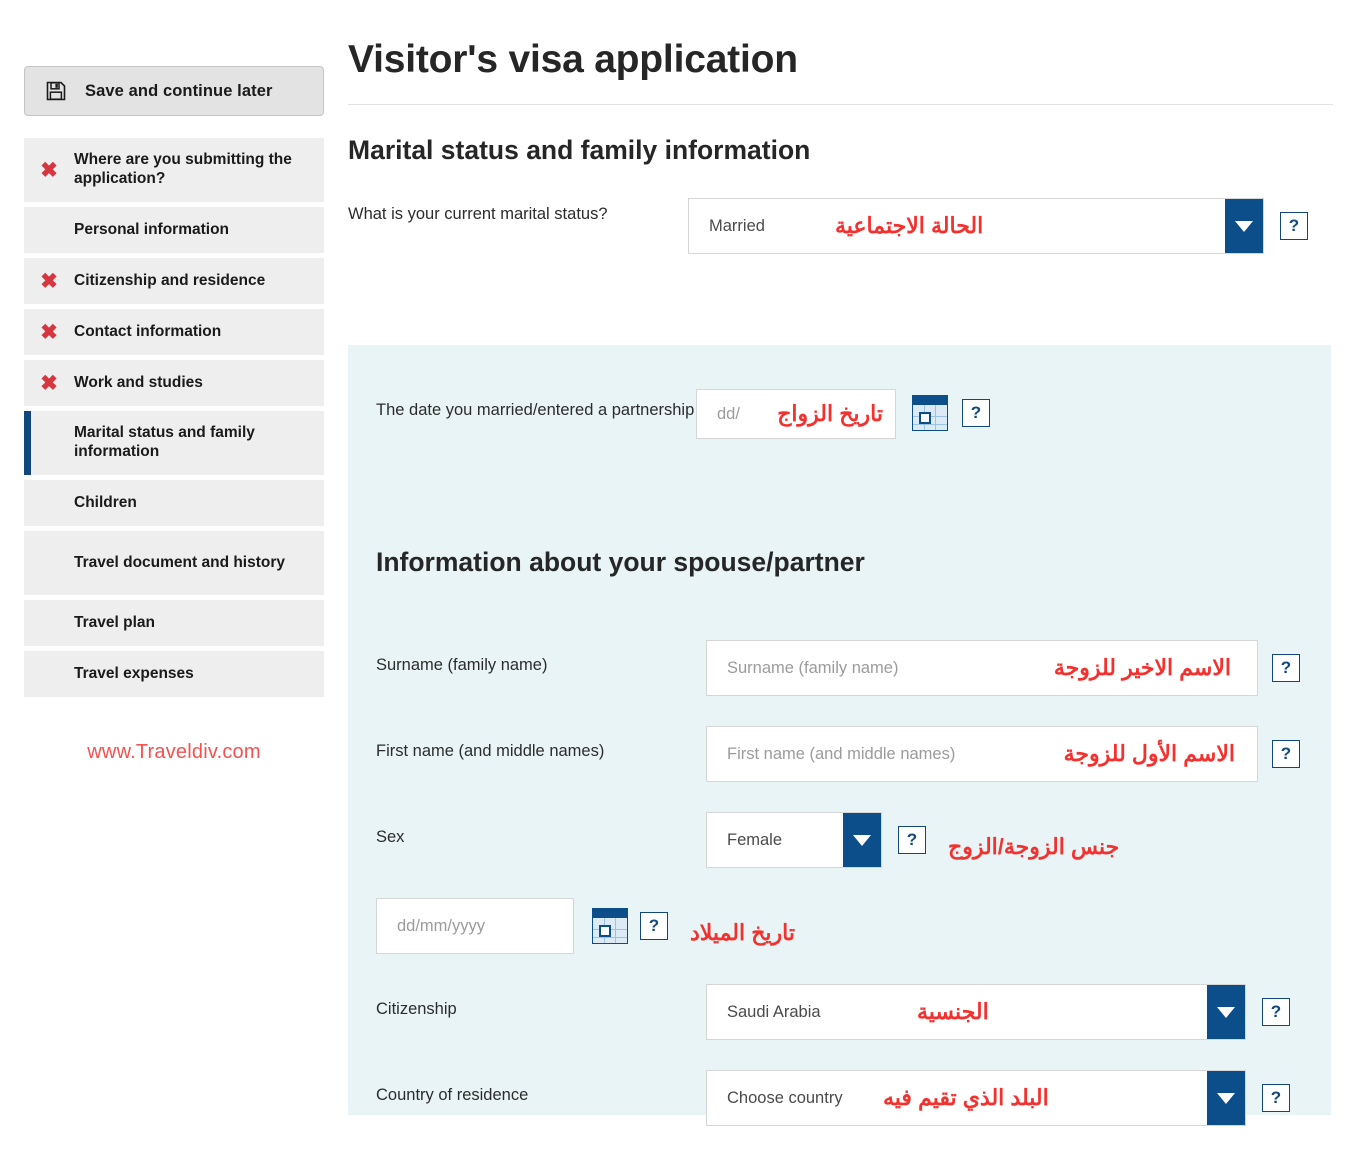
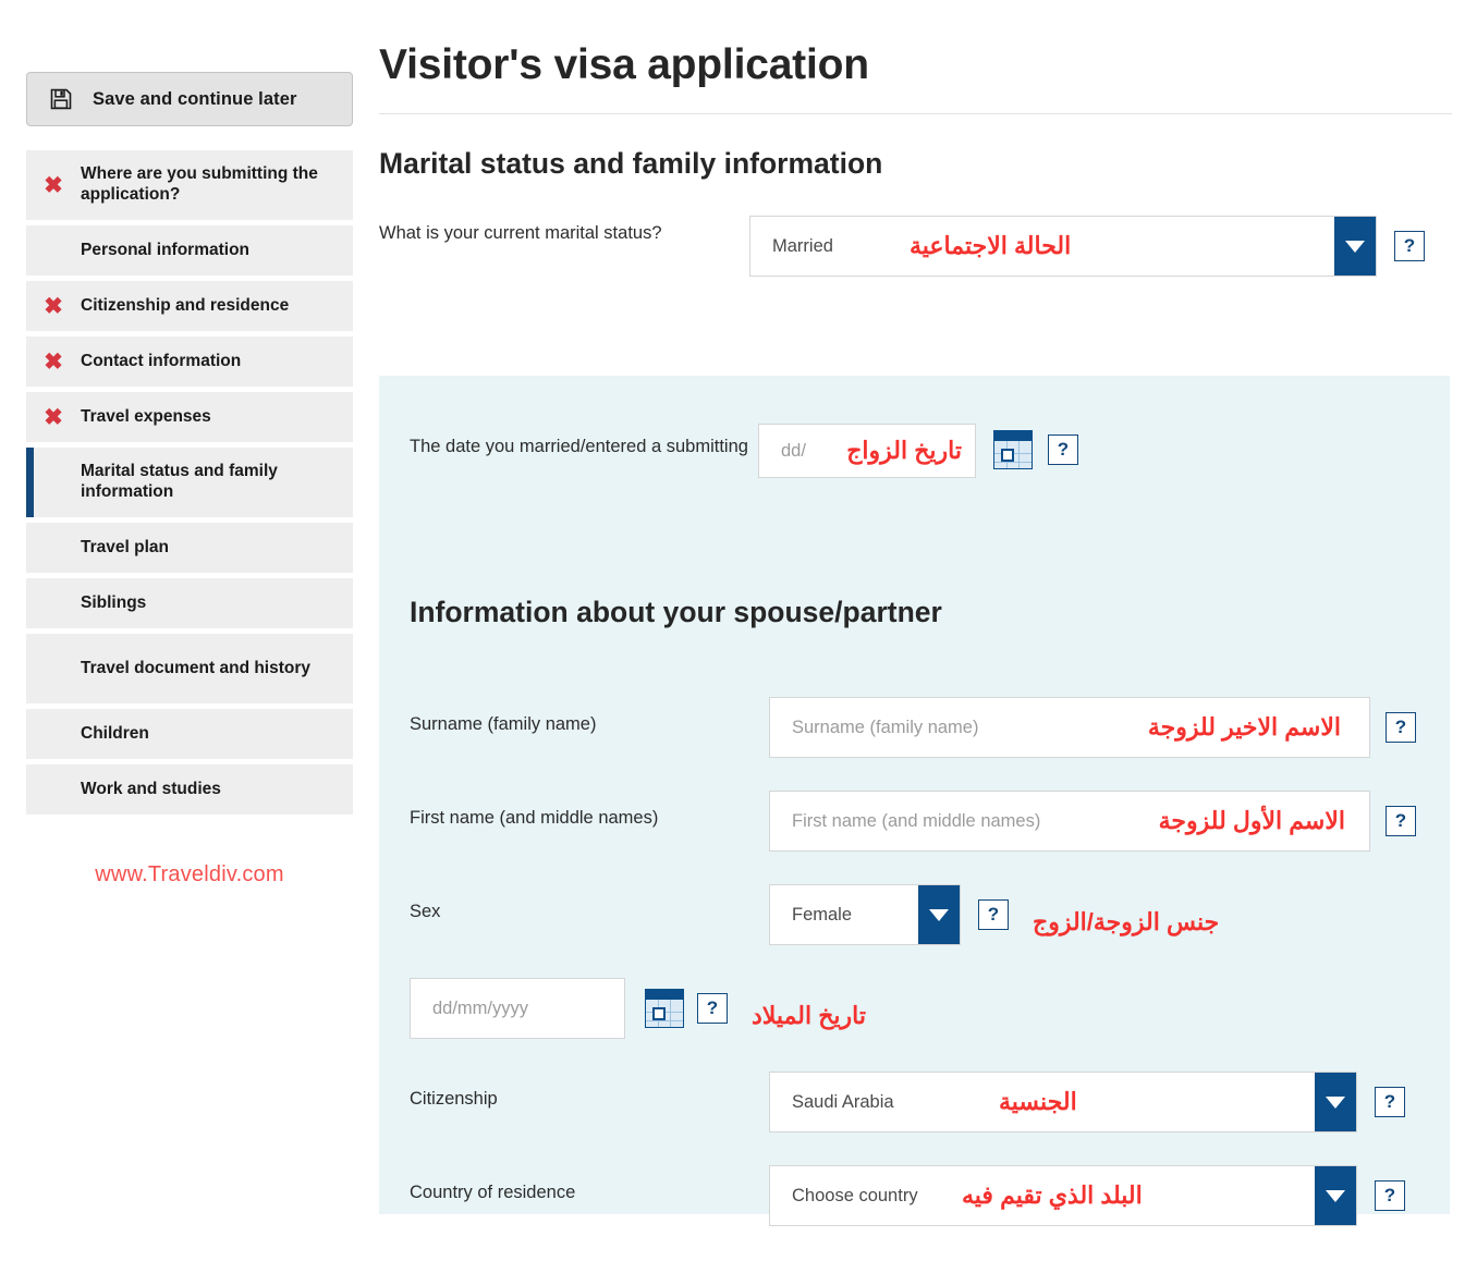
  Save and continue later
  ✖
  Where are you submitting the application?
  Personal information
  ✖
  Citizenship and residence
  ✖
  Contact information
  ✖
- Work and studies
+ Travel expenses
  Marital status and family information
- Children
+ Travel plan
+ Siblings
  Travel document and history
- Travel plan
+ Children
- Travel expenses
+ Work and studies
  www.Traveldiv.com
  Visitor's visa application
  Marital status and family information
  What is your current marital status?
  Married
  الحالة الاجتماعية
  ?
- The date you married/entered a partnership
+ The date you married/entered a submitting
  dd/
  تاريخ الزواج
  ?
  Information about your spouse/partner
  Surname (family name)
  Surname (family name)
  الاسم الاخير للزوجة
  ?
  First name (and middle names)
  First name (and middle names)
  الاسم الأول للزوجة
  ?
  Sex
  Female
  ?
  جنس الزوجة/الزوج
  dd/mm/yyyy
  ?
  تاريخ الميلاد
  Citizenship
  Saudi Arabia
  الجنسية
  ?
  Country of residence
  Choose country
  البلد الذي تقيم فيه
  ?
